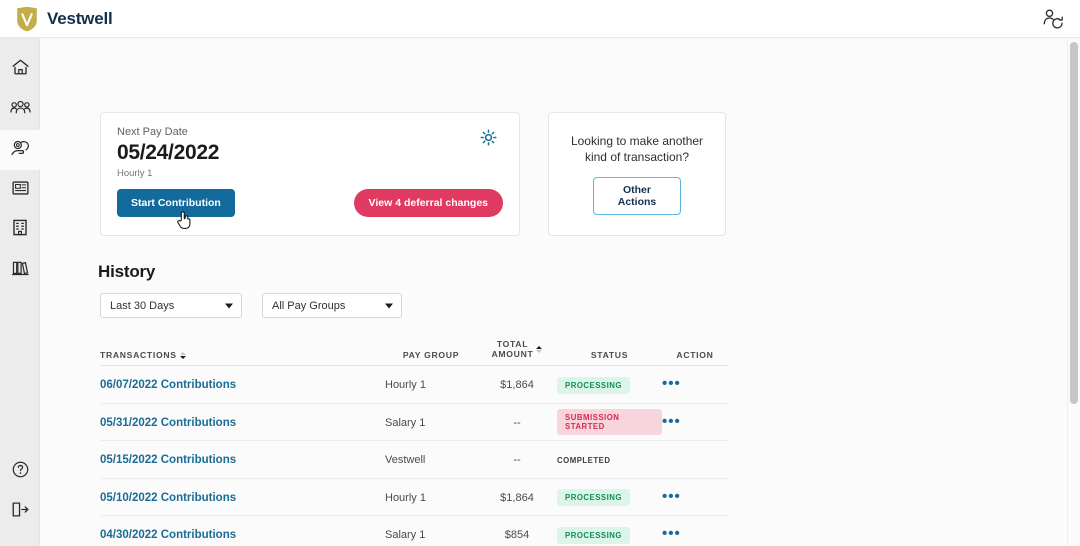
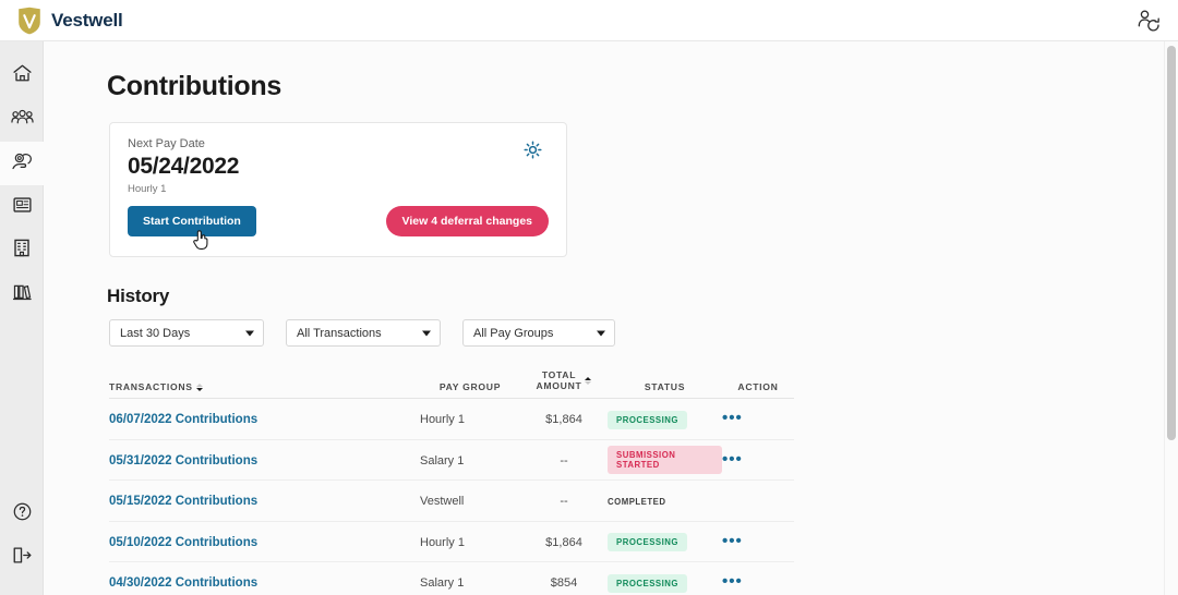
  Vestwell
+ Contributions
  Next Pay Date
  05/24/2022
  Hourly 1
  Start Contribution
  View 4 deferral changes
- Looking to make another kind of transaction?
- Other Actions
  History
  Last 30 Days
+ All Transactions
  All Pay Groups
  TRANSACTIONS
  PAY GROUP
  TOTAL
  AMOUNT
  STATUS
  ACTION
  06/07/2022 Contributions
  Hourly 1
  $1,864
  PROCESSING
  •••
  05/31/2022 Contributions
  Salary 1
  --
  SUBMISSION STARTED
  •••
  05/15/2022 Contributions
  Vestwell
  --
  COMPLETED
  05/10/2022 Contributions
  Hourly 1
  $1,864
  PROCESSING
  •••
  04/30/2022 Contributions
  Salary 1
  $854
  PROCESSING
  •••
